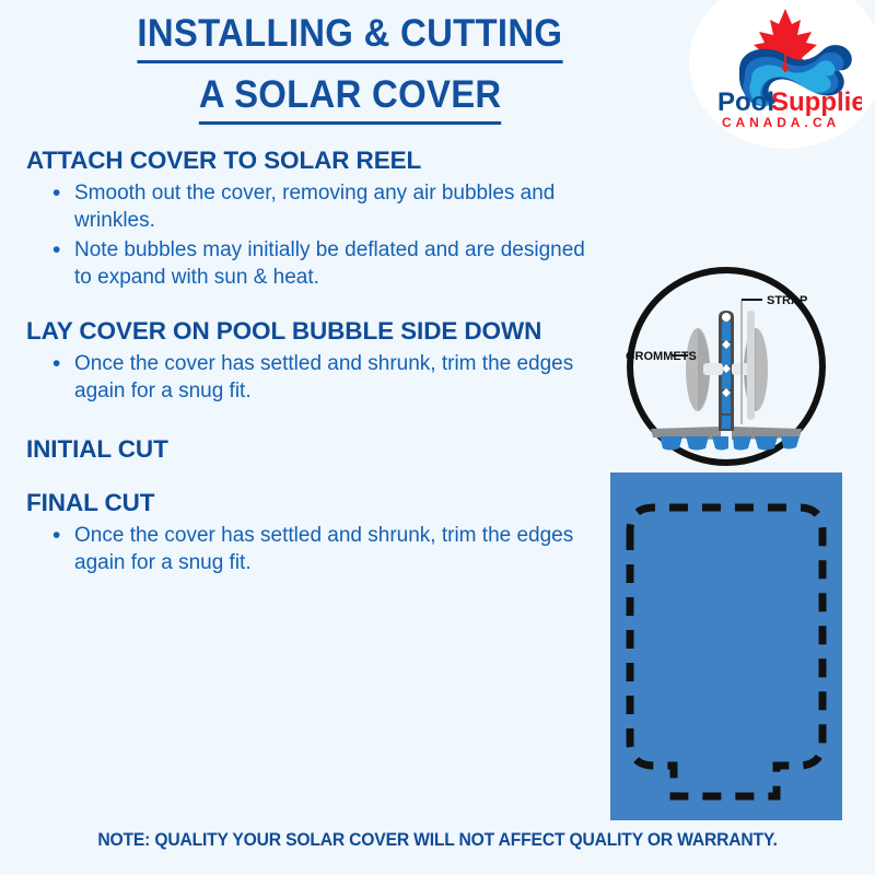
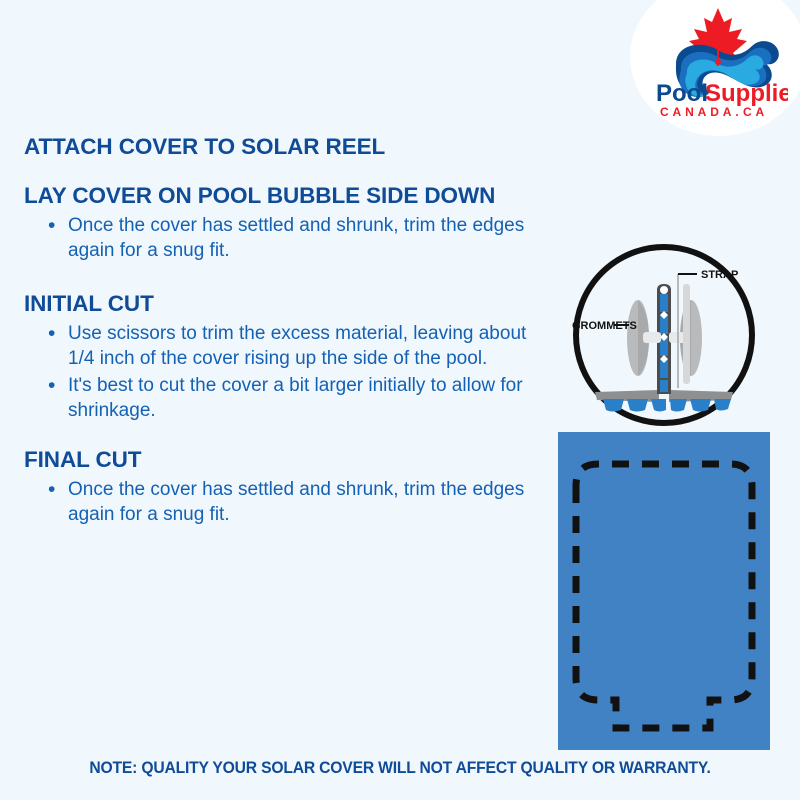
  Pool
  Supplie
  C A N A D A . C A
- INSTALLING & CUTTING
- A SOLAR COVER
  ATTACH COVER TO SOLAR REEL
- Smooth out the cover, removing any air bubbles and wrinkles.
- Note bubbles may initially be deflated and are designed to expand with sun & heat.
  LAY COVER ON POOL BUBBLE SIDE DOWN
  Once the cover has settled and shrunk, trim the edges again for a snug fit.
  INITIAL CUT
+ Use scissors to trim the excess material, leaving about 1/4 inch of the cover rising up the side of the pool.
+ It's best to cut the cover a bit larger initially to allow for shrinkage.
  FINAL CUT
  Once the cover has settled and shrunk, trim the edges again for a snug fit.
  STRAP
  GROMMETS
  NOTE: QUALITY YOUR SOLAR COVER WILL NOT AFFECT QUALITY OR WARRANTY.
